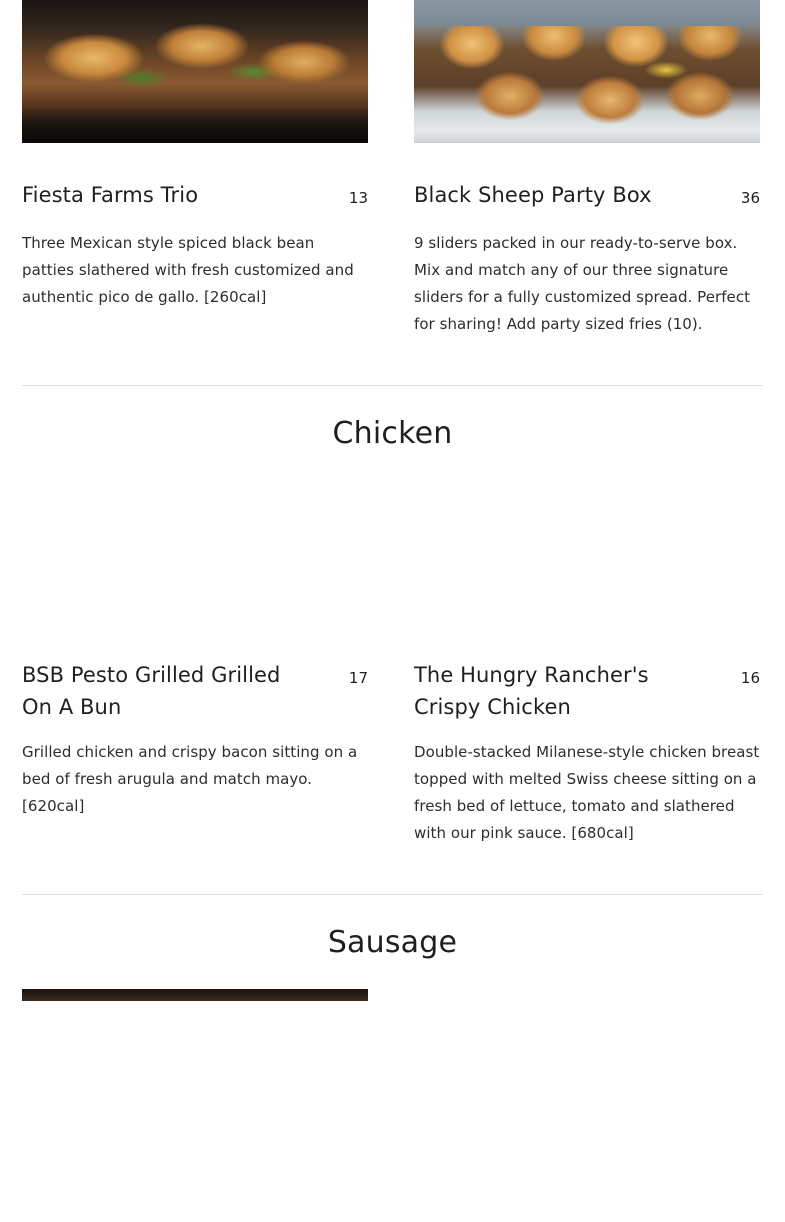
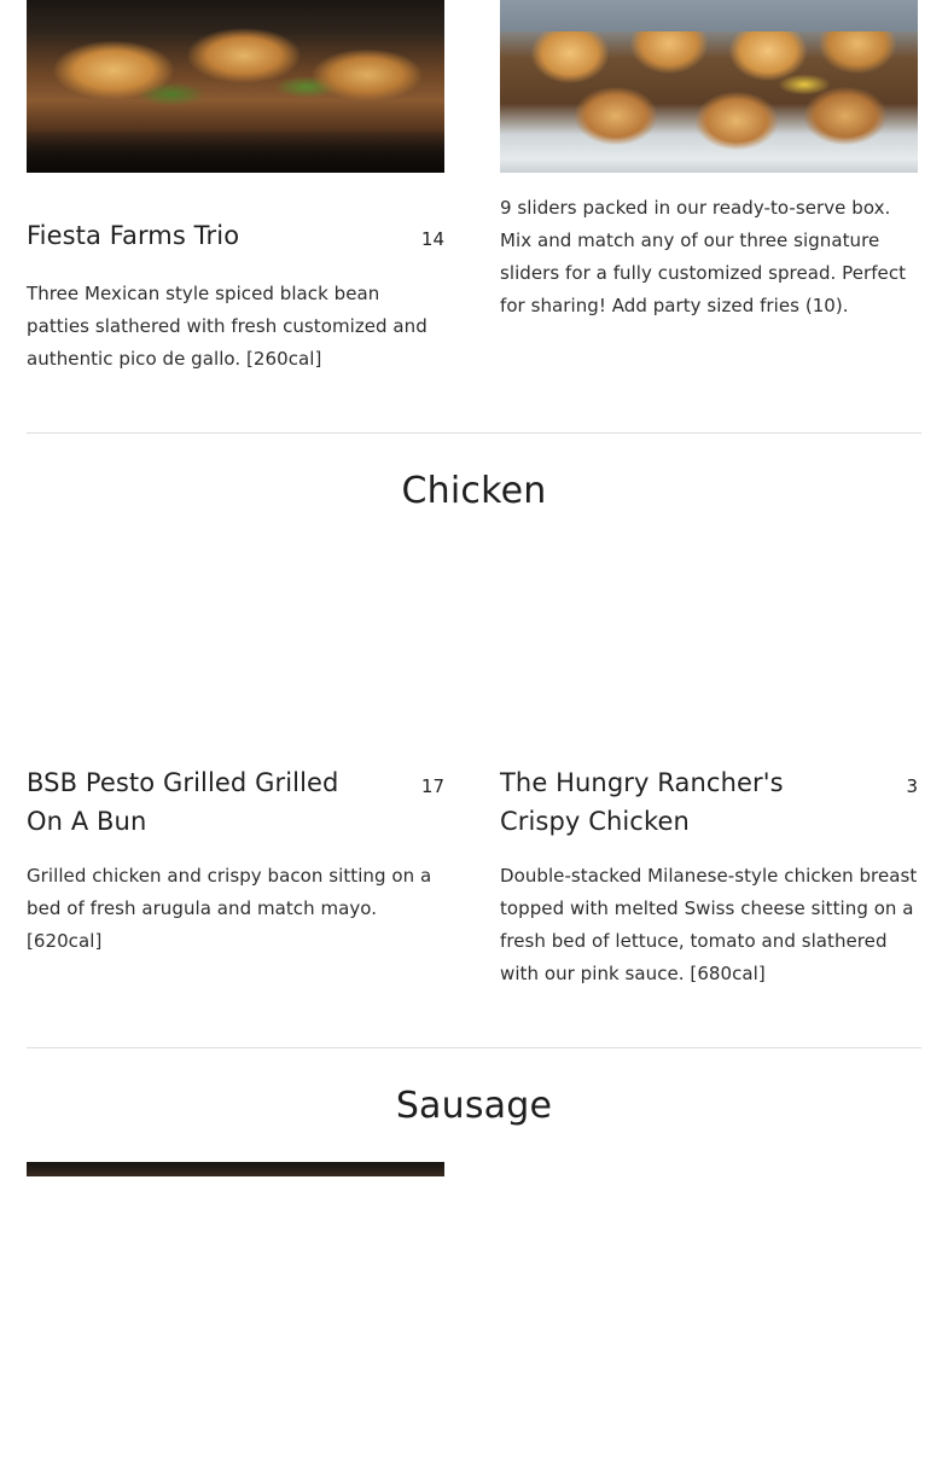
  Fiesta Farms Trio
- 13
+ 14
  Three Mexican style spiced black bean patties slathered with fresh customized and authentic pico de gallo. [260cal]
- Black Sheep Party Box
- 36
  9 sliders packed in our ready-to-serve box. Mix and match any of our three signature sliders for a fully customized spread. Perfect for sharing! Add party sized fries (10).
  Chicken
  BSB Pesto Grilled Grilled On A Bun
  17
  Grilled chicken and crispy bacon sitting on a bed of fresh arugula and match mayo. [620cal]
  The Hungry Rancher's Crispy Chicken
- 16
+ 3
  Double-stacked Milanese-style chicken breast topped with melted Swiss cheese sitting on a fresh bed of lettuce, tomato and slathered with our pink sauce. [680cal]
  Sausage
